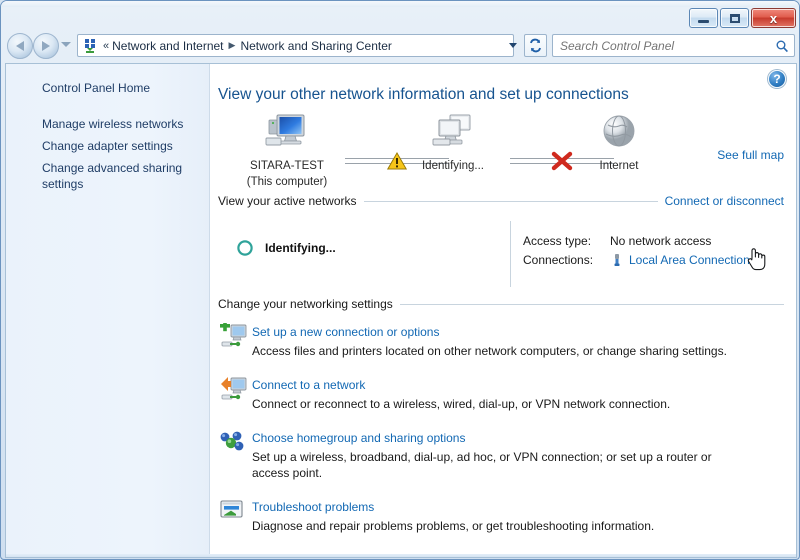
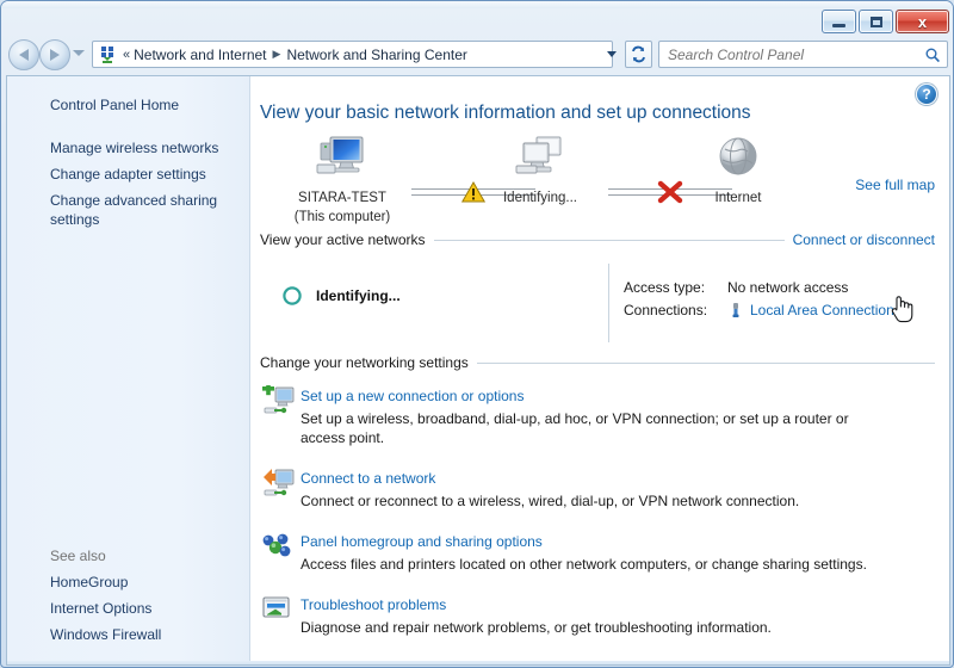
  x
  «
  Network and Internet
  ▶
  Network and Sharing Center
  Search Control Panel
  Control Panel Home
  Manage wireless networks
  Change adapter settings
  Change advanced sharing settings
+ See also
+ HomeGroup
+ Internet Options
+ Windows Firewall
  ?
- View your other network information and set up connections
+ View your basic network information and set up connections
  SITARA-TEST
  (This computer)
  Identifying...
  Internet
  See full map
  View your active networks
  Connect or disconnect
  Identifying...
  Access type:
  No network access
  Connections:
  Local Area Connection
  Change your networking settings
  Set up a new connection or options
- Access files and printers located on other network computers, or change sharing settings.
+ Set up a wireless, broadband, dial-up, ad hoc, or VPN connection; or set up a router or access point.
  Connect to a network
  Connect or reconnect to a wireless, wired, dial-up, or VPN network connection.
- Choose homegroup and sharing options
+ Panel homegroup and sharing options
- Set up a wireless, broadband, dial-up, ad hoc, or VPN connection; or set up a router or access point.
+ Access files and printers located on other network computers, or change sharing settings.
  Troubleshoot problems
- Diagnose and repair problems problems, or get troubleshooting information.
+ Diagnose and repair network problems, or get troubleshooting information.
